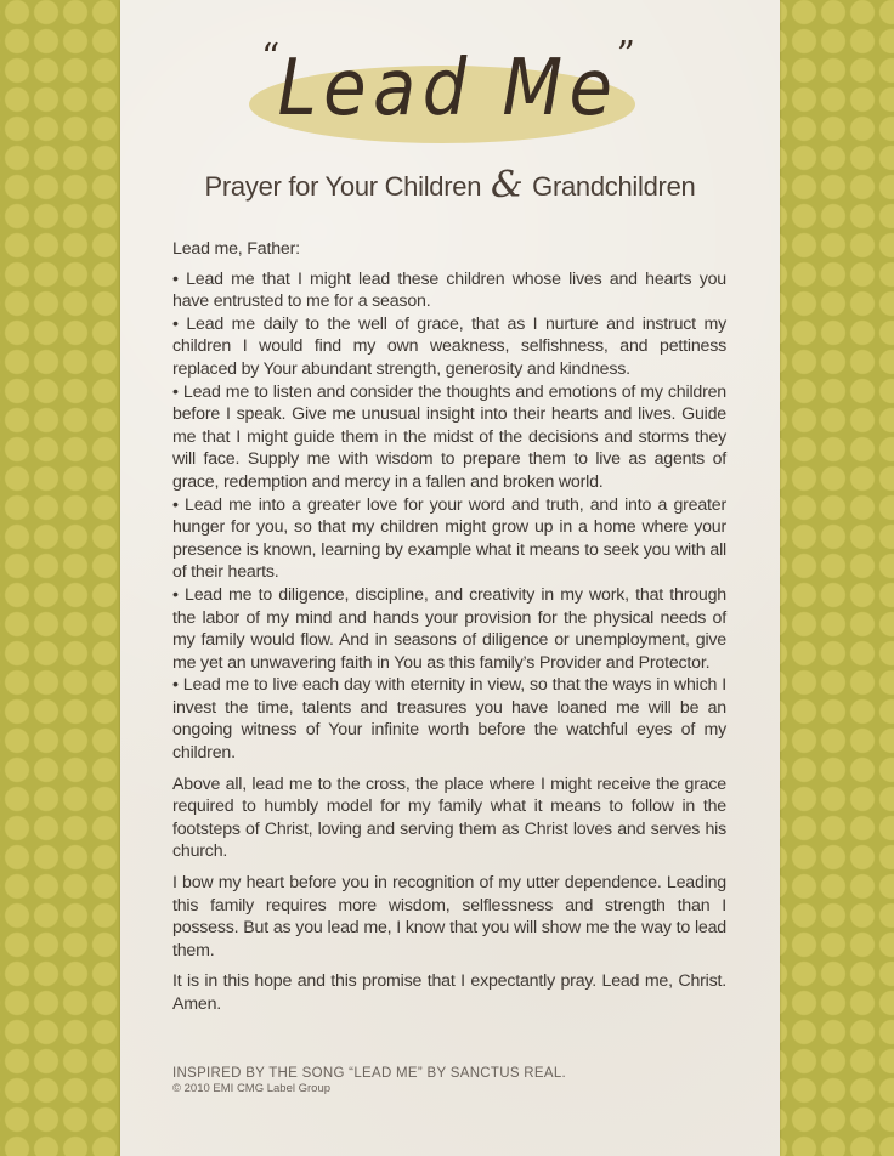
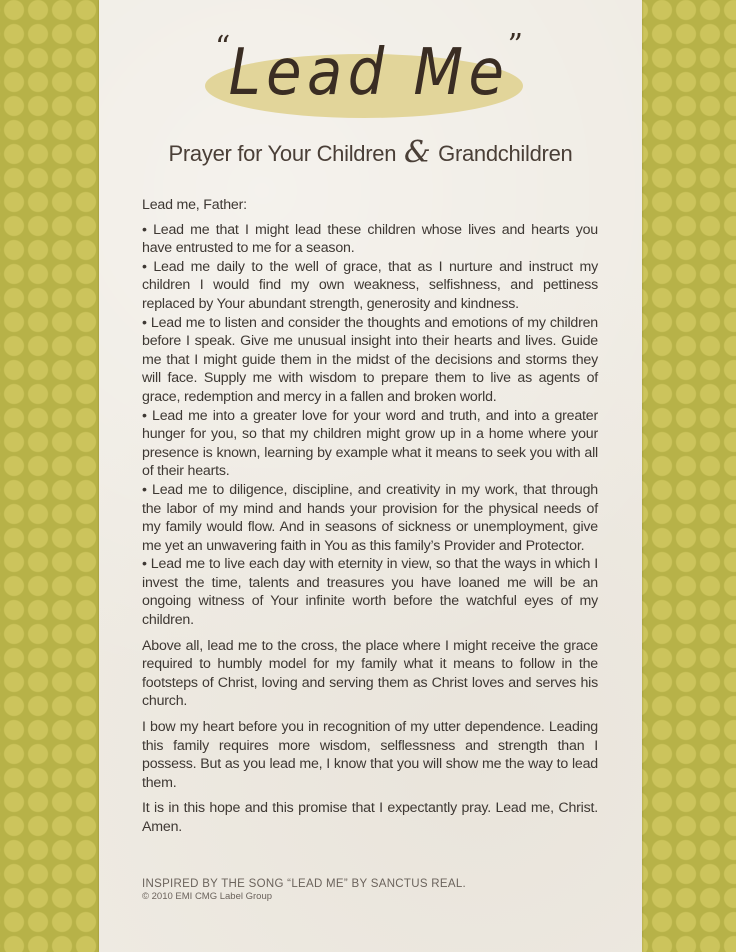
  “
  Lead Me
  ”
  Prayer for Your Children & Grandchildren
  Lead me, Father:
  • Lead me that I might lead these children whose lives and hearts you have entrusted to me for a season.
  • Lead me daily to the well of grace, that as I nurture and instruct my children I would find my own weakness, selfishness, and pettiness replaced by Your abundant strength, generosity and kindness.
  • Lead me to listen and consider the thoughts and emotions of my children before I speak. Give me unusual insight into their hearts and lives. Guide me that I might guide them in the midst of the decisions and storms they will face. Supply me with wisdom to prepare them to live as agents of grace, redemption and mercy in a fallen and broken world.
  • Lead me into a greater love for your word and truth, and into a greater hunger for you, so that my children might grow up in a home where your presence is known, learning by example what it means to seek you with all of their hearts.
- • Lead me to diligence, discipline, and creativity in my work, that through the labor of my mind and hands your provision for the physical needs of my family would flow. And in seasons of diligence or unemployment, give me yet an unwavering faith in You as this family’s Provider and Protector.
+ • Lead me to diligence, discipline, and creativity in my work, that through the labor of my mind and hands your provision for the physical needs of my family would flow. And in seasons of sickness or unemployment, give me yet an unwavering faith in You as this family’s Provider and Protector.
  • Lead me to live each day with eternity in view, so that the ways in which I invest the time, talents and treasures you have loaned me will be an ongoing witness of Your infinite worth before the watchful eyes of my children.
  Above all, lead me to the cross, the place where I might receive the grace required to humbly model for my family what it means to follow in the footsteps of Christ, loving and serving them as Christ loves and serves his church.
  I bow my heart before you in recognition of my utter dependence. Leading this family requires more wisdom, selflessness and strength than I possess. But as you lead me, I know that you will show me the way to lead them.
  It is in this hope and this promise that I expectantly pray. Lead me, Christ. Amen.
  INSPIRED BY THE SONG “LEAD ME” BY SANCTUS REAL.
  © 2010 EMI CMG Label Group
